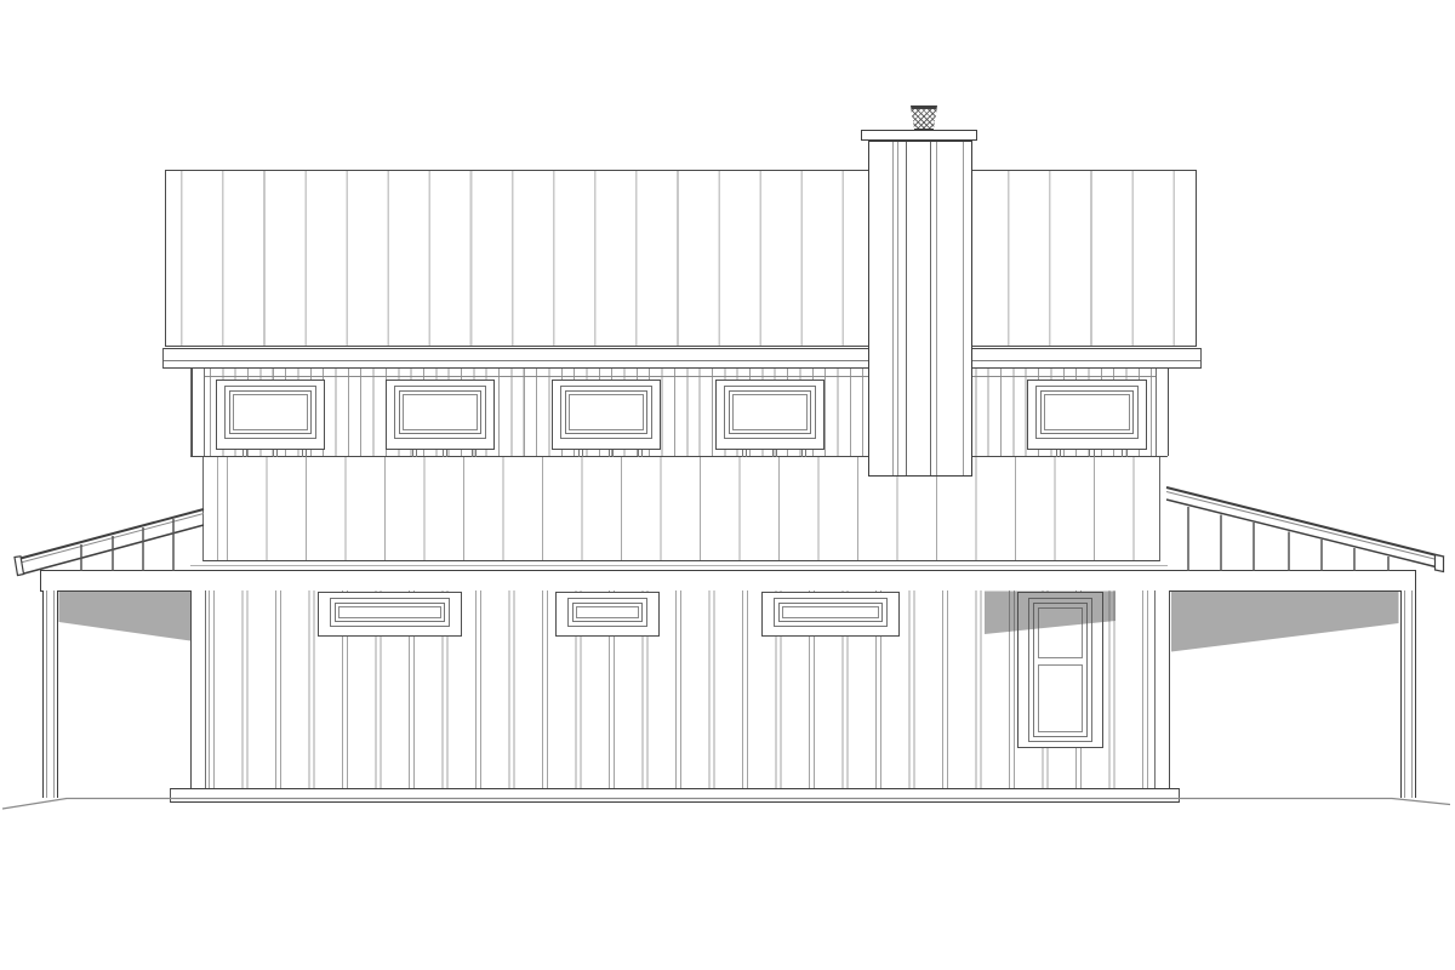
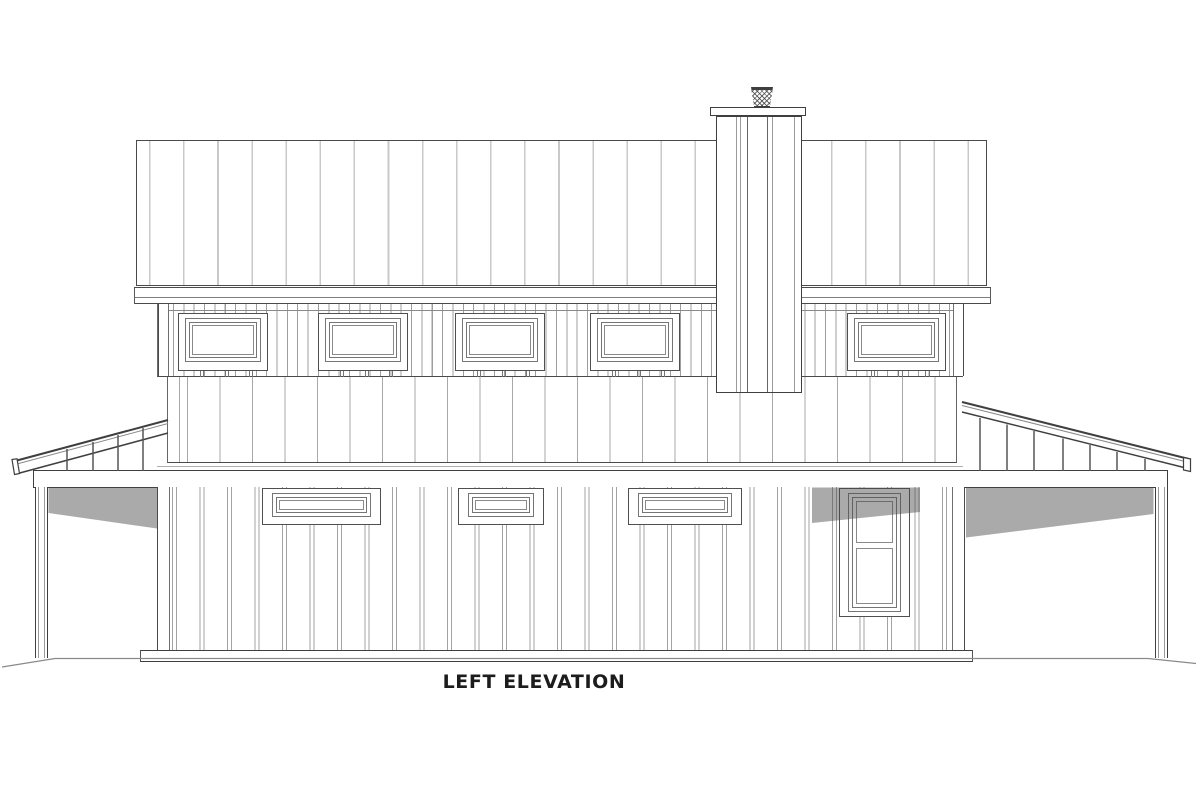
+ LEFT ELEVATION
